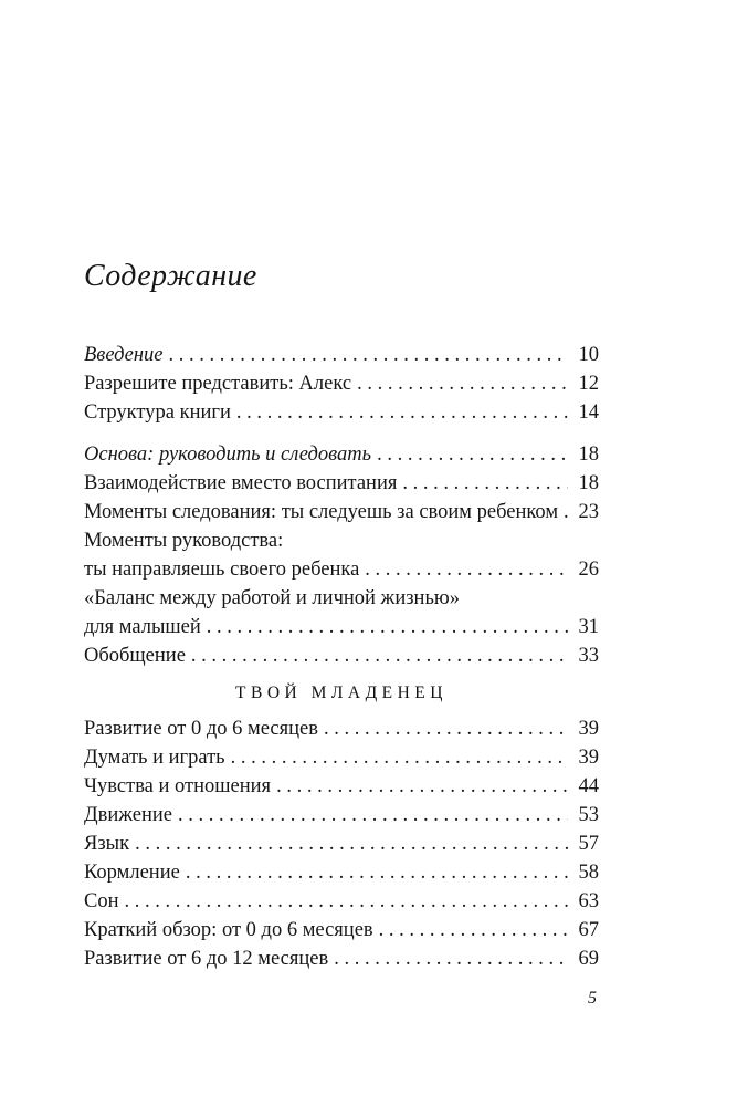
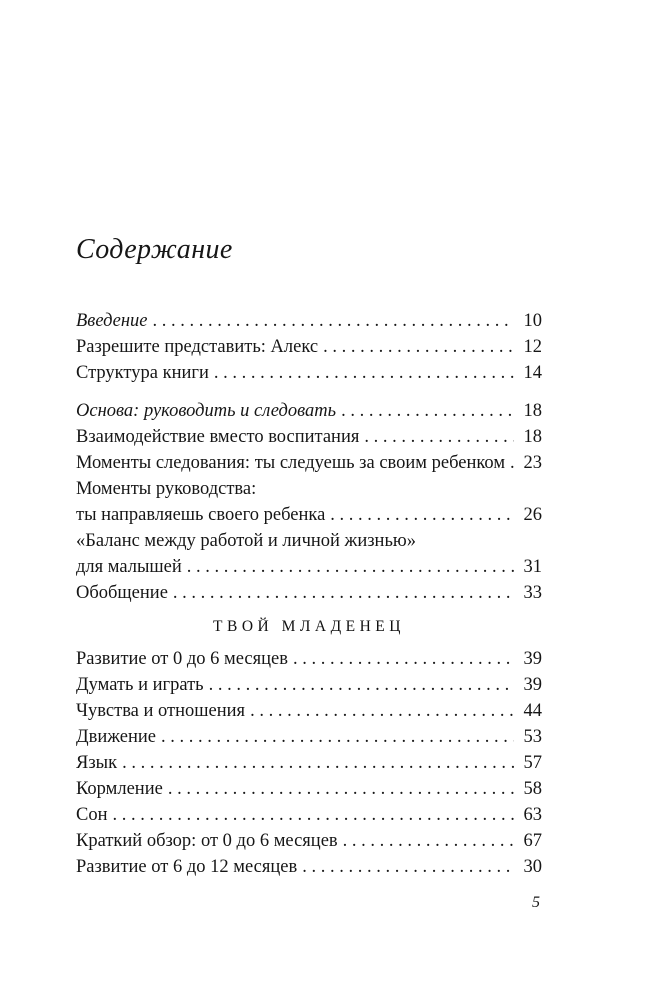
  Содержание
  Введение
  10
  Разрешите представить: Алекс
  12
  Структура книги
  14
  Основа: руководить и следовать
  18
  Взаимодействие вместо воспитания
  18
  Моменты следования: ты следуешь за своим ребенком
  23
  Моменты руководства:
  ты направляешь своего ребенка
  26
  «Баланс между работой и личной жизнью»
  для малышей
  31
  Обобщение
  33
  ТВОЙ МЛАДЕНЕЦ
  Развитие от 0 до 6 месяцев
  39
  Думать и играть
  39
  Чувства и отношения
  44
  Движение
  53
  Язык
  57
  Кормление
  58
  Сон
  63
  Краткий обзор: от 0 до 6 месяцев
  67
  Развитие от 6 до 12 месяцев
- 69
+ 30
  5
